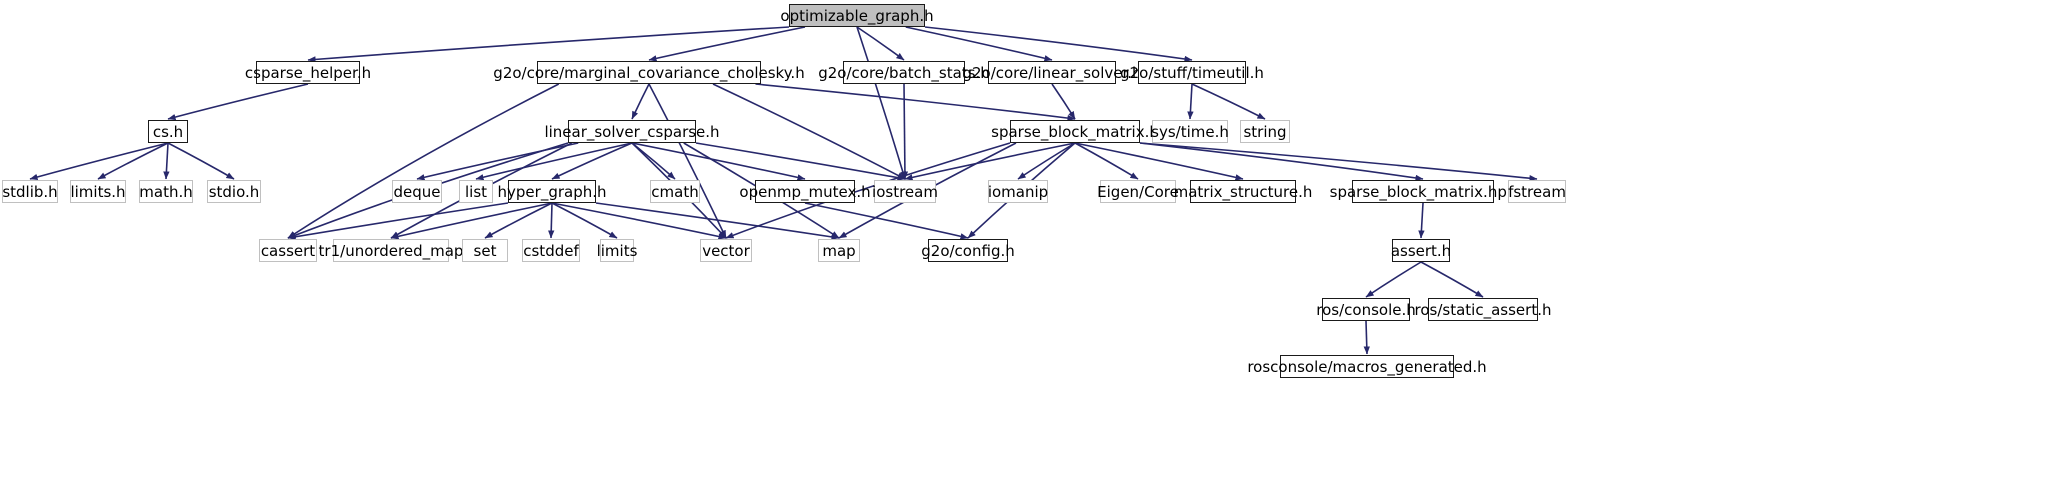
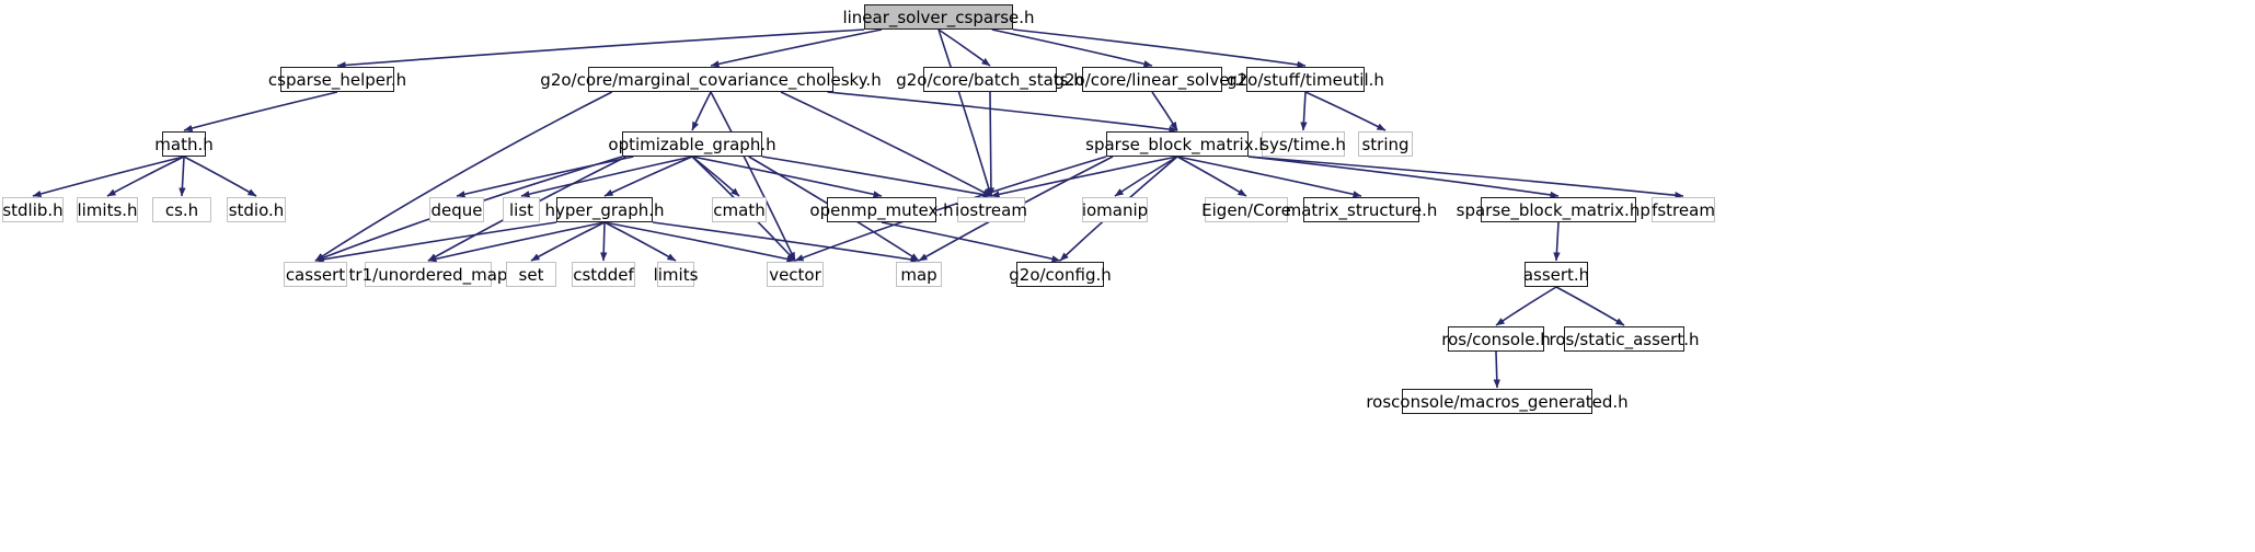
- optimizable_graph.h
+ linear_solver_csparse.h
  csparse_helper.h
  g2o/core/marginal_covariance_cholesky.h
  g2o/core/batch_stats.h
  g2o/core/linear_solver.h
  g2o/stuff/timeutil.h
- cs.h
+ math.h
- linear_solver_csparse.h
+ optimizable_graph.h
  sparse_block_matrix.
  sys/time.h
  string
  stdlib.h
  limits.h
- math.h
+ cs.h
  stdio.h
  deque
  list
  hyper_graph.h
  cmath
  openmp_mutex.h
  iostream
  iomanip
  Eigen/Core
  matrix_structure.h
  sparse_block_matrix.hp
  fstream
  cassert
  tr1/unordered_map
  set
  cstddef
  limits
  vector
  map
  g2o/config.h
  assert.h
  ros/console.h
  ros/static_assert.h
  rosconsole/macros_generated.h
